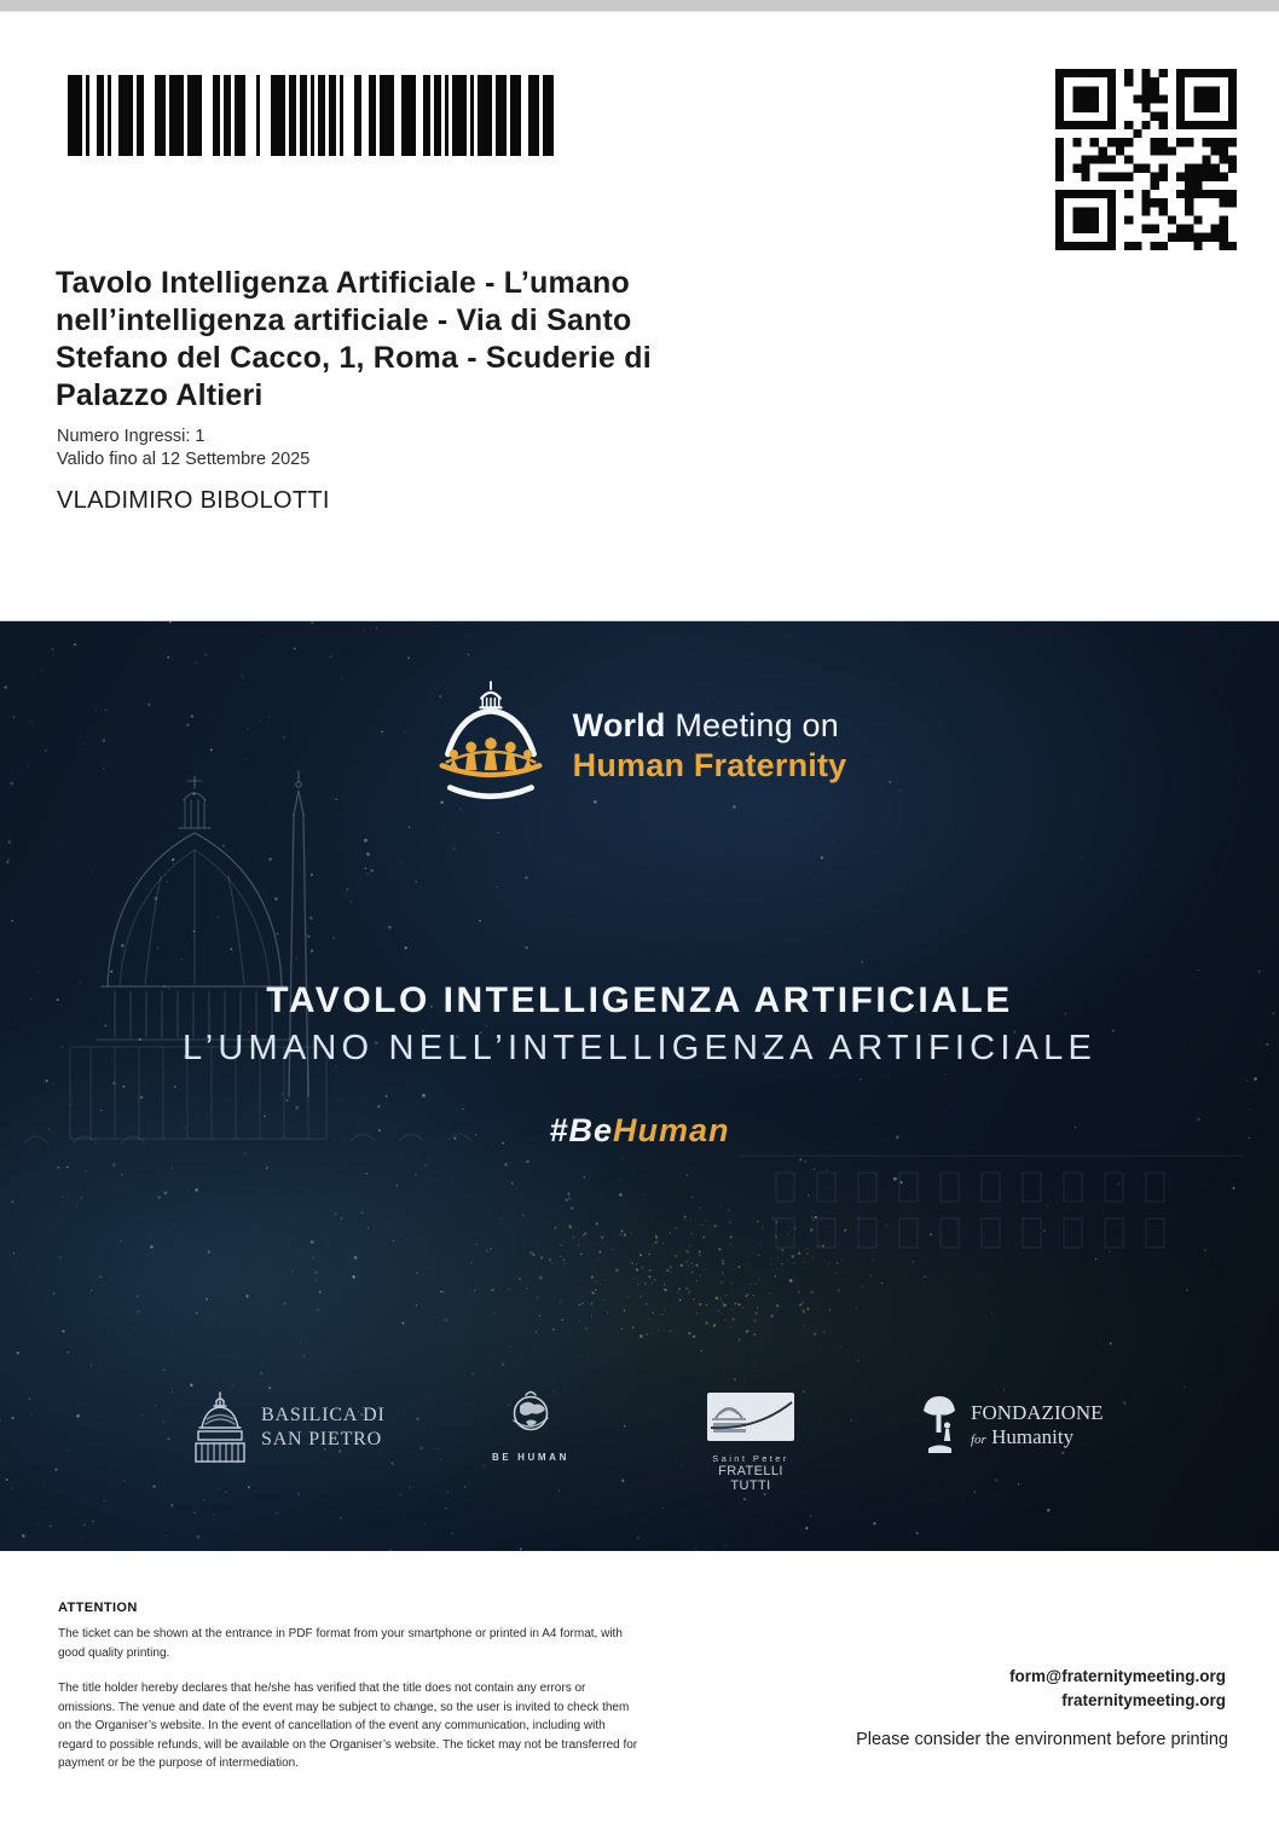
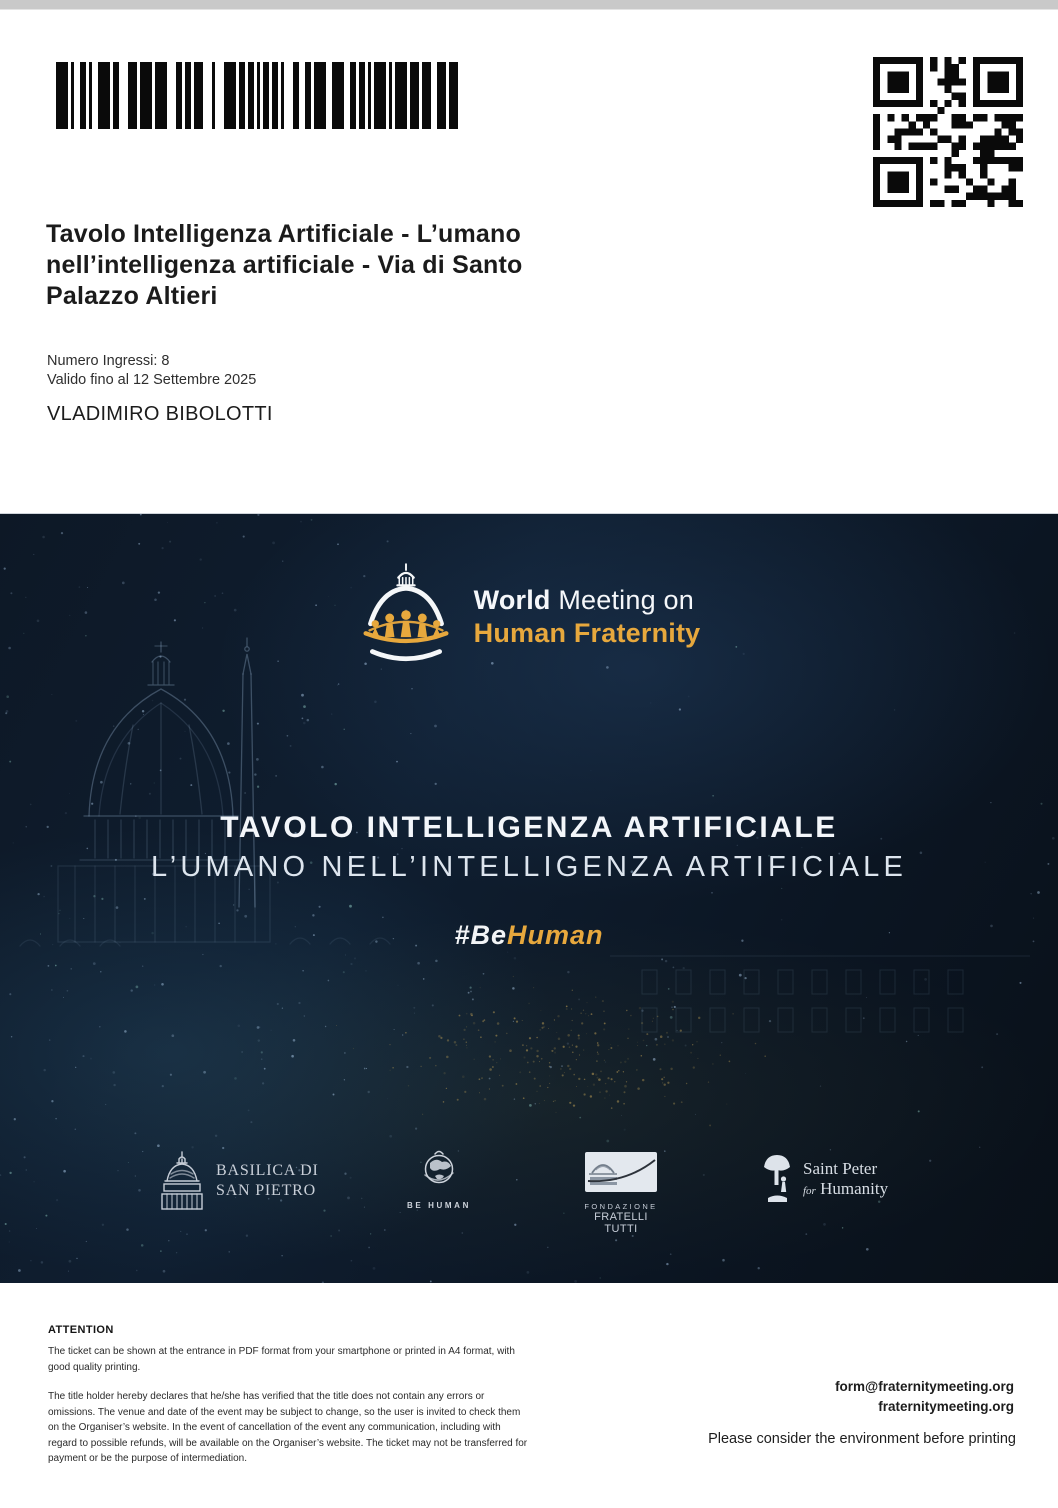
  Tavolo Intelligenza Artificiale - L’umano
  nell’intelligenza artificiale - Via di Santo
- Stefano del Cacco, 1, Roma - Scuderie di
  Palazzo Altieri
- Numero Ingressi: 1
+ Numero Ingressi: 8
  Valido fino al 12 Settembre 2025
  VLADIMIRO BIBOLOTTI
  World Meeting on
  Human Fraternity
  TAVOLO INTELLIGENZA ARTIFICIALE
  L’UMANO NELL’INTELLIGENZA ARTIFICIALE
  #BeHuman
  BASILICA DI
  SAN PIETRO
  BE HUMAN
- Saint Peter
+ FONDAZIONE
  FRATELLI TUTTI
- FONDAZIONE
+ Saint Peter
  for Humanity
  ATTENTION
  The ticket can be shown at the entrance in PDF format from your smartphone or printed in A4 format, with good quality printing.
  The title holder hereby declares that he/she has verified that the title does not contain any errors or omissions. The venue and date of the event may be subject to change, so the user is invited to check them on the Organiser’s website. In the event of cancellation of the event any communication, including with regard to possible refunds, will be available on the Organiser’s website. The ticket may not be transferred for payment or be the purpose of intermediation.
  form@fraternitymeeting.org
  fraternitymeeting.org
  Please consider the environment before printing
